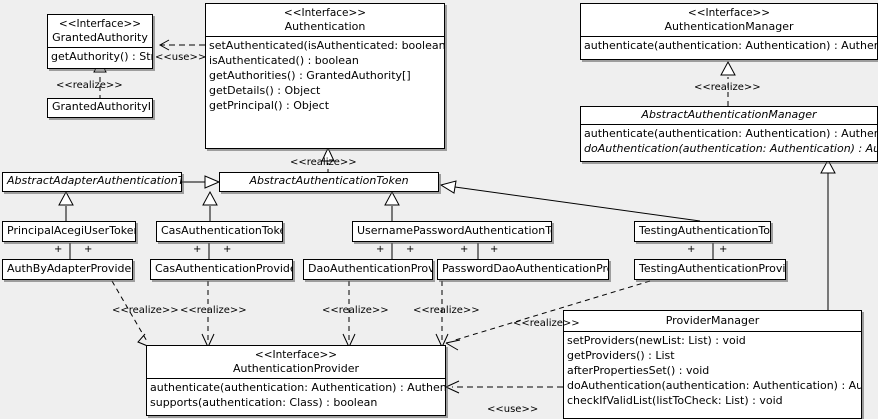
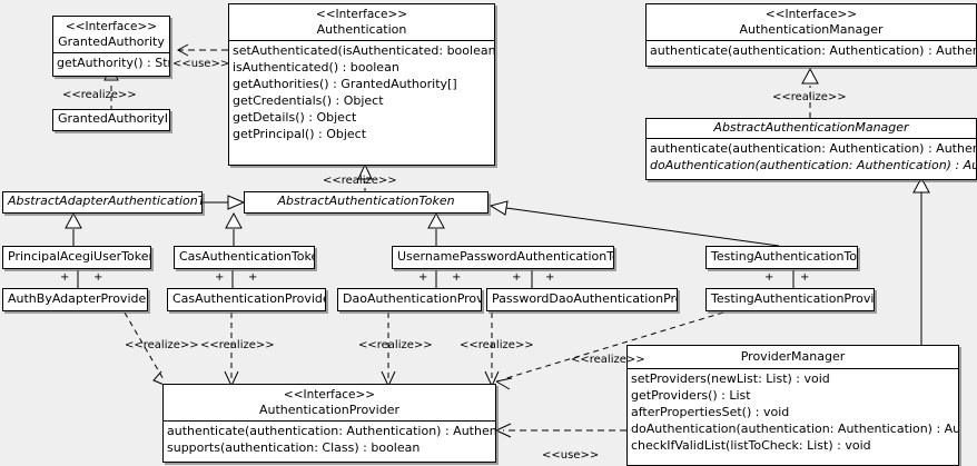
  <<Interface>>
  GrantedAuthority
  getAuthority() : St
  GrantedAuthorityI
  <<Interface>>
  Authentication
  setAuthenticated(isAuthenticated: boolean
  isAuthenticated() : boolean
  getAuthorities() : GrantedAuthority[]
+ getCredentials() : Object
  getDetails() : Object
  getPrincipal() : Object
  <<Interface>>
  AuthenticationManager
  authenticate(authentication: Authentication) : Authe
  AbstractAuthenticationManager
  authenticate(authentication: Authentication) : Authe
  doAuthentication(authentication: Authentication) : Au
  AbstractAdapterAuthenticationT
  AbstractAuthenticationToken
  PrincipalAcegiUserToke
  CasAuthenticationTok
  UsernamePasswordAuthenticationT
  TestingAuthenticationTo
  +
  +
  +
  +
  +
  +
  +
  +
  +
  +
  AuthByAdapterProvide
  CasAuthenticationProvid
  DaoAuthenticationProv
  PasswordDaoAuthenticationPr
  TestingAuthenticationProvi
  <<Interface>>
  AuthenticationProvider
  authenticate(authentication: Authentication) : Authen
  supports(authentication: Class) : boolean
  ProviderManager
  setProviders(newList: List) : void
  getProviders() : List
  afterPropertiesSet() : void
  doAuthentication(authentication: Authentication) : Au
  checkIfValidList(listToCheck: List) : void
  <<use>>
  <<realize>>
  <<realize>>
  <<realize>>
  <<realize>>
  <<realize>>
  <<realize>>
  <<realize>>
  <<realize>>
  <<use>>
